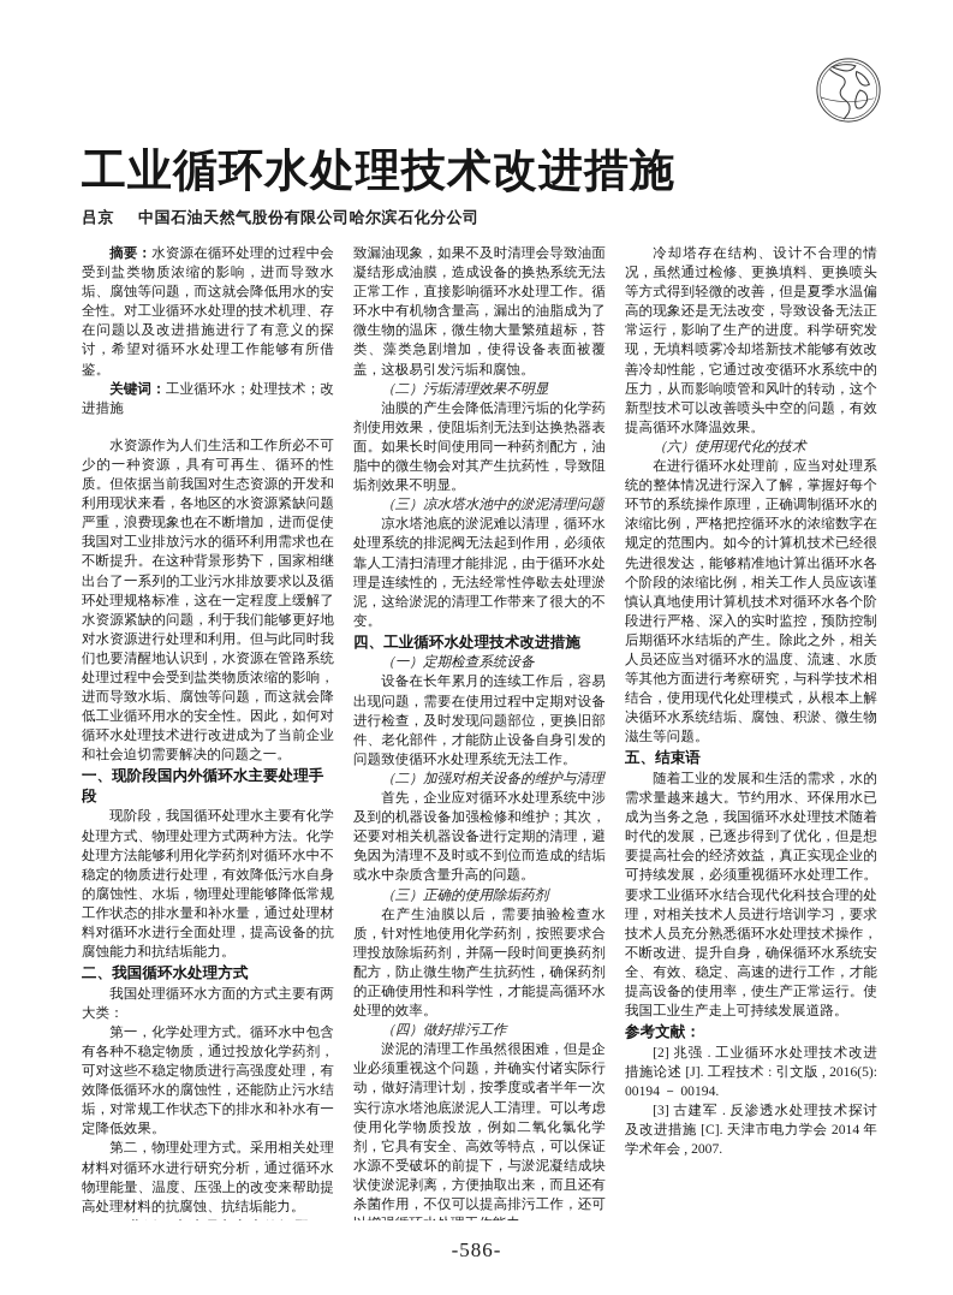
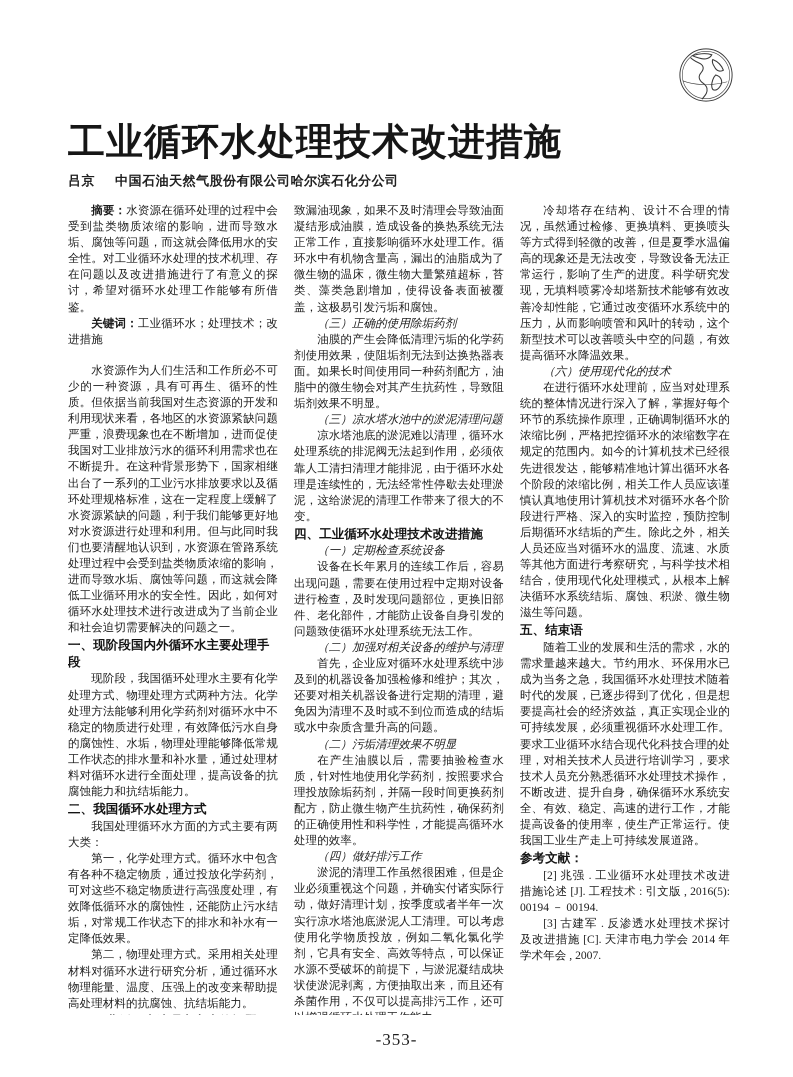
  工业循环水处理技术改进措施
  吕京 中国石油天然气股份有限公司哈尔滨石化分公司
  摘要：水资源在循环处理的过程中会受到盐类物质浓缩的影响，进而导致水垢、腐蚀等问题，而这就会降低用水的安全性。对工业循环水处理的技术机理、存在问题以及改进措施进行了有意义的探讨，希望对循环水处理工作能够有所借鉴。
  关键词：工业循环水；处理技术；改进措施
  水资源作为人们生活和工作所必不可少的一种资源，具有可再生、循环的性质。但依据当前我国对生态资源的开发和利用现状来看，各地区的水资源紧缺问题严重，浪费现象也在不断增加，进而促使我国对工业排放污水的循环利用需求也在不断提升。在这种背景形势下，国家相继出台了一系列的工业污水排放要求以及循环处理规格标准，这在一定程度上缓解了水资源紧缺的问题，利于我们能够更好地对水资源进行处理和利用。但与此同时我们也要清醒地认识到，水资源在管路系统处理过程中会受到盐类物质浓缩的影响，进而导致水垢、腐蚀等问题，而这就会降低工业循环用水的安全性。因此，如何对循环水处理技术进行改进成为了当前企业和社会迫切需要解决的问题之一。
  一、现阶段国内外循环水主要处理手段
  现阶段，我国循环处理水主要有化学处理方式、物理处理方式两种方法。化学处理方法能够利用化学药剂对循环水中不稳定的物质进行处理，有效降低污水自身的腐蚀性、水垢，物理处理能够降低常规工作状态的排水量和补水量，通过处理材料对循环水进行全面处理，提高设备的抗腐蚀能力和抗结垢能力。
  二、我国循环水处理方式
  我国处理循环水方面的方式主要有两大类：
  第一，化学处理方式。循环水中包含有各种不稳定物质，通过投放化学药剂，可对这些不稳定物质进行高强度处理，有效降低循环水的腐蚀性，还能防止污水结垢，对常规工作状态下的排水和补水有一定降低效果。
  第二，物理处理方式。采用相关处理材料对循环水进行研究分析，通过循环水物理能量、温度、压强上的改变来帮助提高处理材料的抗腐蚀、抗结垢能力。
  致漏油现象，如果不及时清理会导致油面凝结形成油膜，造成设备的换热系统无法正常工作，直接影响循环水处理工作。循环水中有机物含量高，漏出的油脂成为了微生物的温床，微生物大量繁殖超标，苔类、藻类急剧增加，使得设备表面被覆盖，这极易引发污垢和腐蚀。
- （二）污垢清理效果不明显
+ （三）正确的使用除垢药剂
  油膜的产生会降低清理污垢的化学药剂使用效果，使阻垢剂无法到达换热器表面。如果长时间使用同一种药剂配方，油脂中的微生物会对其产生抗药性，导致阻垢剂效果不明显。
  （三）凉水塔水池中的淤泥清理问题
  凉水塔池底的淤泥难以清理，循环水处理系统的排泥阀无法起到作用，必须依靠人工清扫清理才能排泥，由于循环水处理是连续性的，无法经常性停歇去处理淤泥，这给淤泥的清理工作带来了很大的不变。
  四、工业循环水处理技术改进措施
  （一）定期检查系统设备
  设备在长年累月的连续工作后，容易出现问题，需要在使用过程中定期对设备进行检查，及时发现问题部位，更换旧部件、老化部件，才能防止设备自身引发的问题致使循环水处理系统无法工作。
  （二）加强对相关设备的维护与清理
  首先，企业应对循环水处理系统中涉及到的机器设备加强检修和维护；其次，还要对相关机器设备进行定期的清理，避免因为清理不及时或不到位而造成的结垢或水中杂质含量升高的问题。
- （三）正确的使用除垢药剂
+ （二）污垢清理效果不明显
  在产生油膜以后，需要抽验检查水质，针对性地使用化学药剂，按照要求合理投放除垢药剂，并隔一段时间更换药剂配方，防止微生物产生抗药性，确保药剂的正确使用性和科学性，才能提高循环水处理的效率。
  （四）做好排污工作
  淤泥的清理工作虽然很困难，但是企业必须重视这个问题，并确实付诸实际行动，做好清理计划，按季度或者半年一次实行凉水塔池底淤泥人工清理。可以考虑使用化学物质投放，例如二氧化氯化学剂，它具有安全、高效等特点，可以保证水源不受破坏的前提下，与淤泥凝结成块状使淤泥剥离，方便抽取出来，而且还有杀菌作用，不仅可以提高排污工作，还可
  冷却塔存在结构、设计不合理的情况，虽然通过检修、更换填料、更换喷头等方式得到轻微的改善，但是夏季水温偏高的现象还是无法改变，导致设备无法正常运行，影响了生产的进度。科学研究发现，无填料喷雾冷却塔新技术能够有效改善冷却性能，它通过改变循环水系统中的压力，从而影响喷管和风叶的转动，这个新型技术可以改善喷头中空的问题，有效提高循环水降温效果。
  （六）使用现代化的技术
  在进行循环水处理前，应当对处理系统的整体情况进行深入了解，掌握好每个环节的系统操作原理，正确调制循环水的浓缩比例，严格把控循环水的浓缩数字在规定的范围内。如今的计算机技术已经很先进很发达，能够精准地计算出循环水各个阶段的浓缩比例，相关工作人员应该谨慎认真地使用计算机技术对循环水各个阶段进行严格、深入的实时监控，预防控制后期循环水结垢的产生。除此之外，相关人员还应当对循环水的温度、流速、水质等其他方面进行考察研究，与科学技术相结合，使用现代化处理模式，从根本上解决循环水系统结垢、腐蚀、积淤、微生物滋生等问题。
  五、结束语
  随着工业的发展和生活的需求，水的需求量越来越大。节约用水、环保用水已成为当务之急，我国循环水处理技术随着时代的发展，已逐步得到了优化，但是想要提高社会的经济效益，真正实现企业的可持续发展，必须重视循环水处理工作。要求工业循环水结合现代化科技合理的处理，对相关技术人员进行培训学习，要求技术人员充分熟悉循环水处理技术操作，不断改进、提升自身，确保循环水系统安全、有效、稳定、高速的进行工作，才能提高设备的使用率，使生产正常运行。使我国工业生产走上可持续发展道路。
  参考文献：
  [2] 兆强 . 工业循环水处理技术改进措施论述 [J]. 工程技术 : 引文版 , 2016(5): 00194 － 00194.
  [3] 古建军 . 反渗透水处理技术探讨及改进措施 [C]. 天津市电力学会 2014 年学术年会 , 2007.
- -586-
+ -353-
